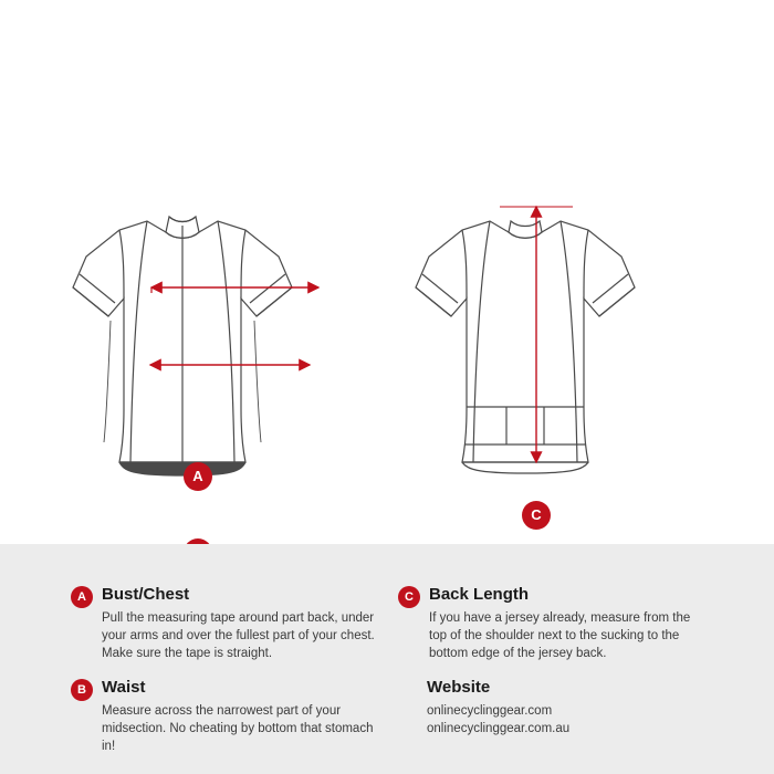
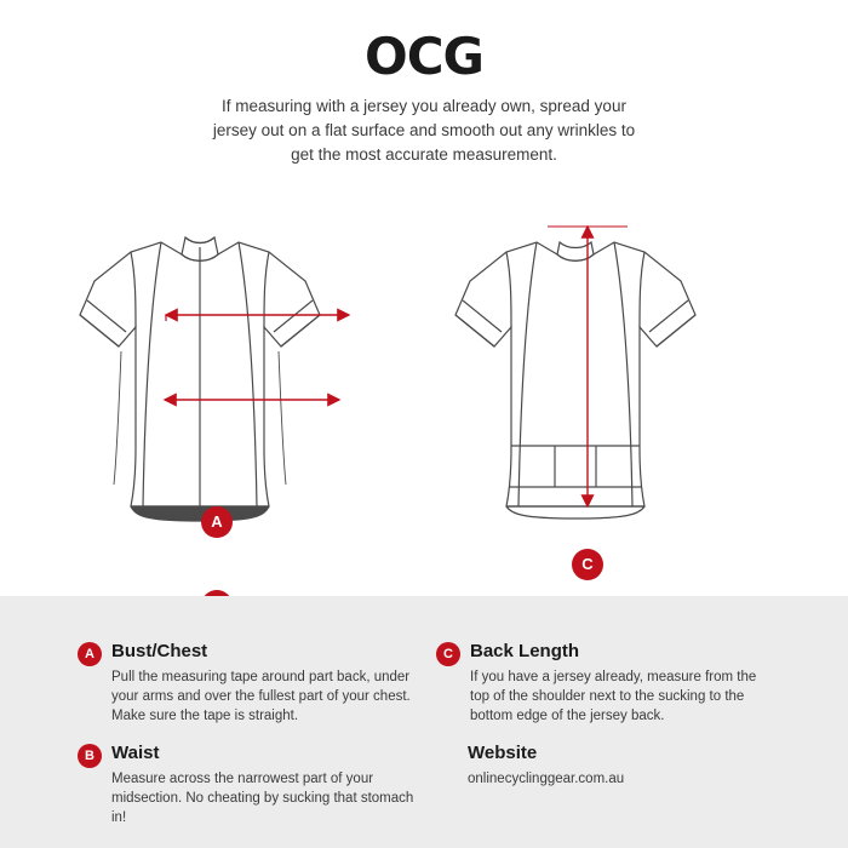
+ OCG
+ If measuring with a jersey you already own, spread your jersey out on a flat surface and smooth out any wrinkles to get the most accurate measurement.
  A
  C
  A
  Bust/Chest
  Pull the measuring tape around part back, under your arms and over the fullest part of your chest. Make sure the tape is straight.
  B
  Waist
- Measure across the narrowest part of your midsection. No cheating by bottom that stomach in!
+ Measure across the narrowest part of your midsection. No cheating by sucking that stomach in!
  C
  Back Length
  If you have a jersey already, measure from the top of the shoulder next to the sucking to the bottom edge of the jersey back.
  Website
- onlinecyclinggear.com
  onlinecyclinggear.com.au
